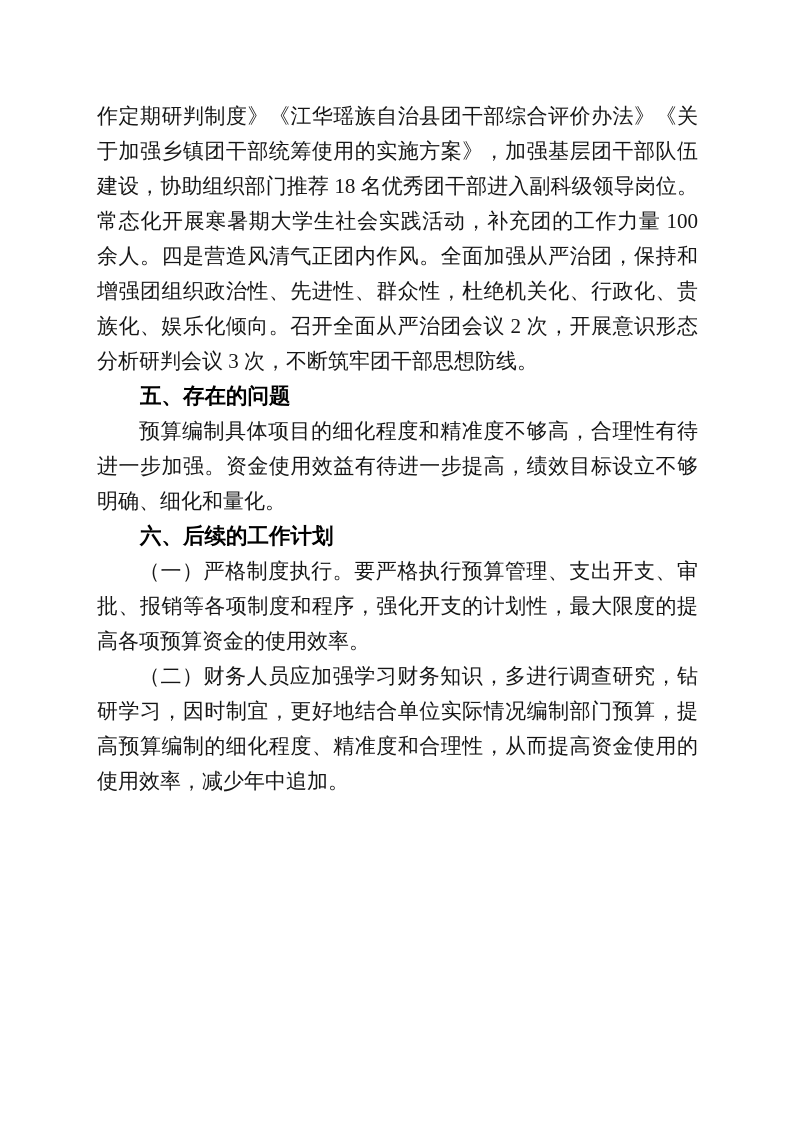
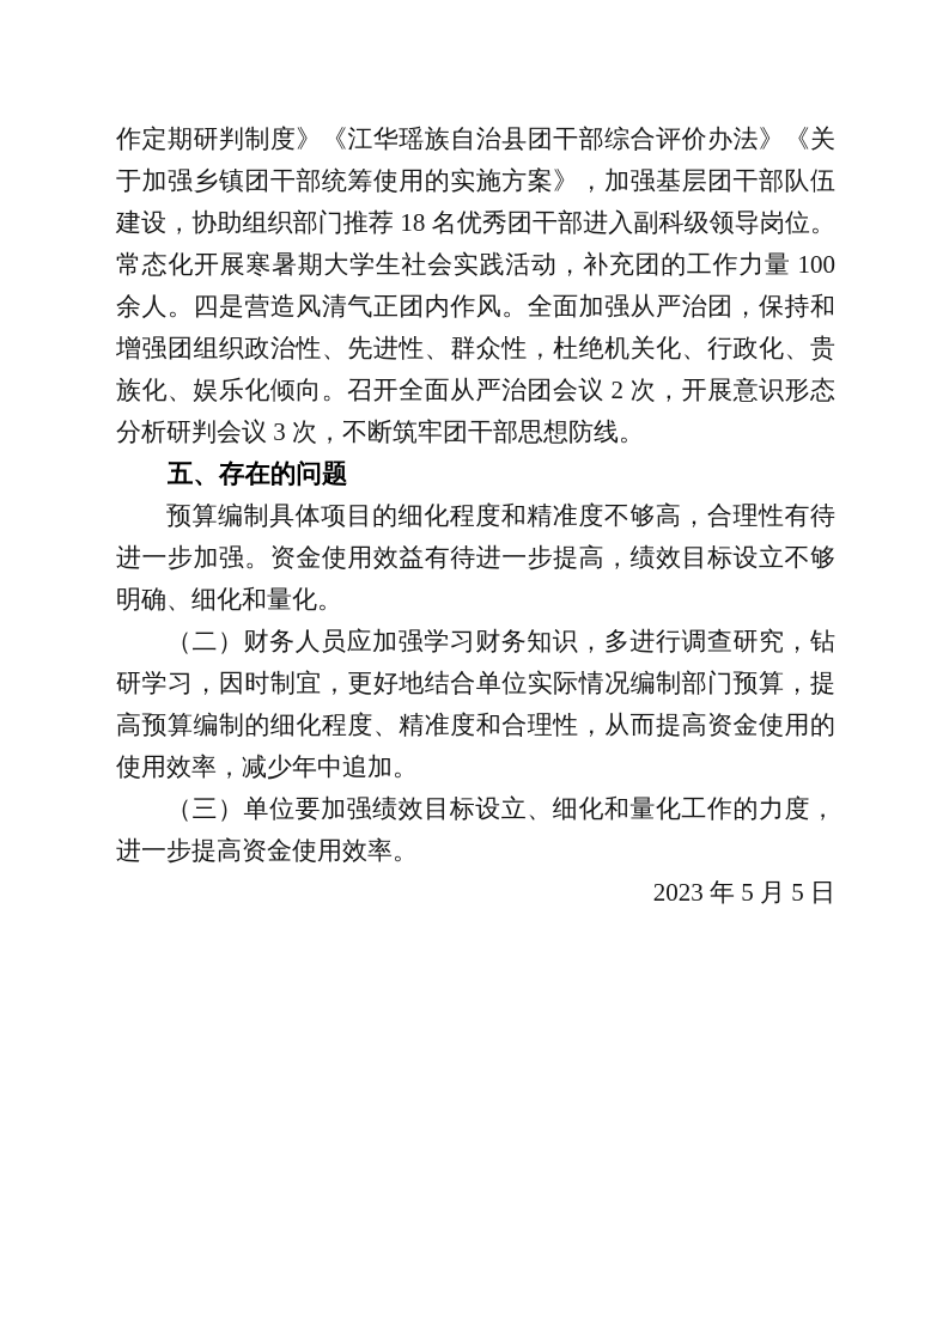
  作定期研判制度》《江华瑶族自治县团干部综合评价办法》《关于加强乡镇团干部统筹使用的实施方案》，加强基层团干部队伍建设，协助组织部门推荐 18 名优秀团干部进入副科级领导岗位。常态化开展寒暑期大学生社会实践活动，补充团的工作力量 100 余人。四是营造风清气正团内作风。全面加强从严治团，保持和增强团组织政治性、先进性、群众性，杜绝机关化、行政化、贵族化、娱乐化倾向。召开全面从严治团会议 2 次，开展意识形态分析研判会议 3 次，不断筑牢团干部思想防线。
  五、存在的问题
  预算编制具体项目的细化程度和精准度不够高，合理性有待进一步加强。资金使用效益有待进一步提高，绩效目标设立不够明确、细化和量化。
- 六、后续的工作计划
- （一）严格制度执行。要严格执行预算管理、支出开支、审批、报销等各项制度和程序，强化开支的计划性，最大限度的提高各项预算资金的使用效率。
  （二）财务人员应加强学习财务知识，多进行调查研究，钻研学习，因时制宜，更好地结合单位实际情况编制部门预算，提高预算编制的细化程度、精准度和合理性，从而提高资金使用的使用效率，减少年中追加。
+ （三）单位要加强绩效目标设立、细化和量化工作的力度，进一步提高资金使用效率。
+ 2023 年 5 月 5 日
